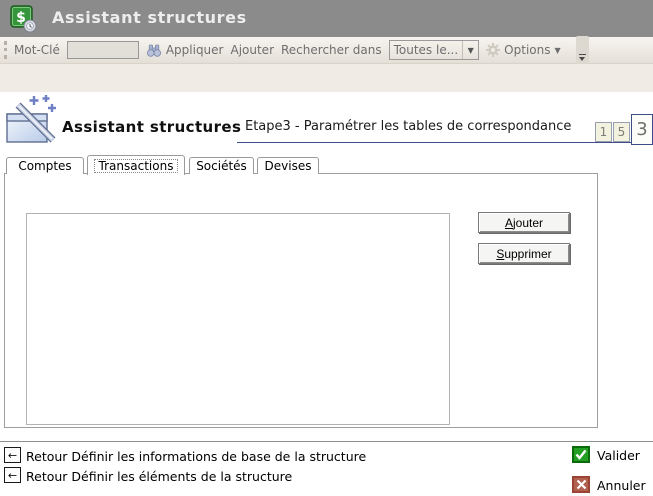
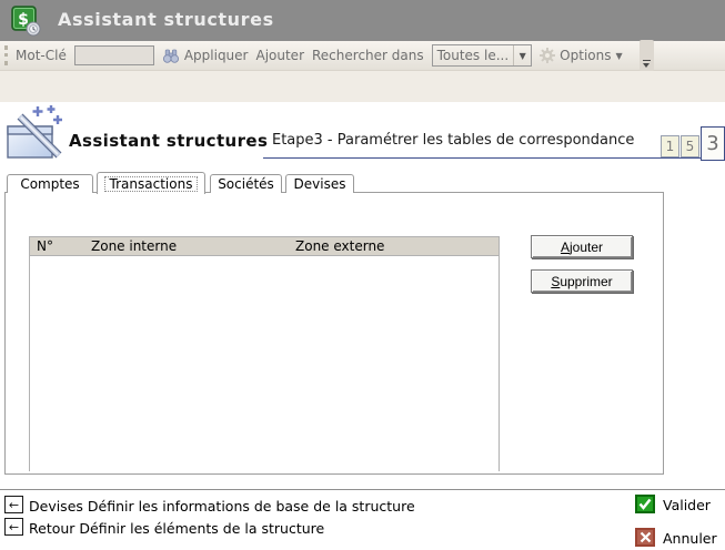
  $
  Assistant structures
  Mot-Clé
  Appliquer
  Ajouter
  Rechercher dans
  Toutes le...
  ▼
  Options
  ▼
  Assistant structures
  Etape3 - Paramétrer les tables de correspondance
  1
  5
  3
  Comptes
  Transactions
  Sociétés
  Devises
+ N°
+ Zone interne
+ Zone externe
  Ajouter
  Supprimer
  ←
- Retour Définir les informations de base de la structure
+ Devises Définir les informations de base de la structure
  ←
  Retour Définir les éléments de la structure
  Valider
  Annuler
